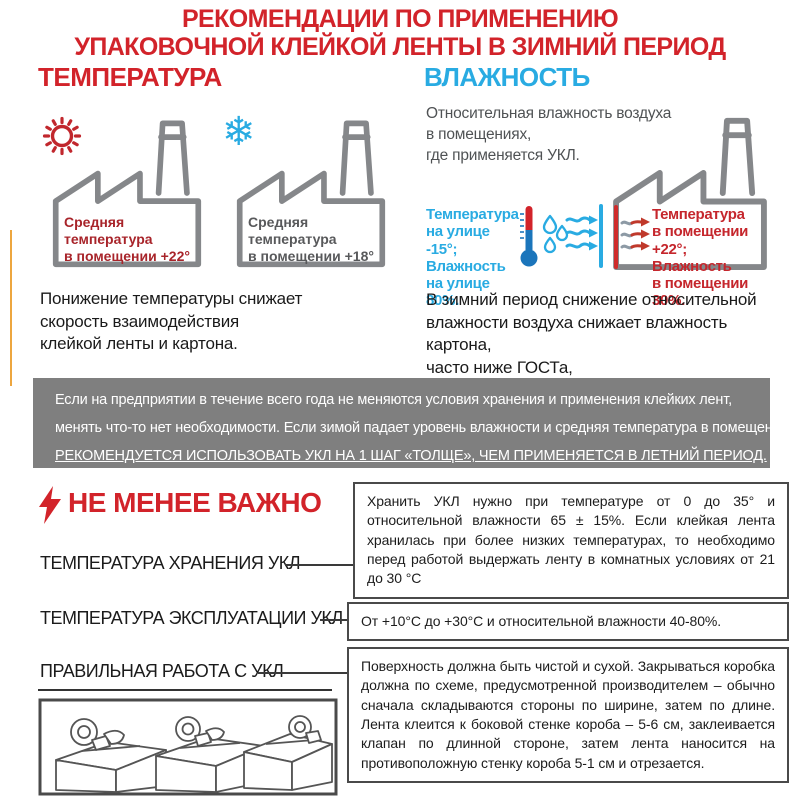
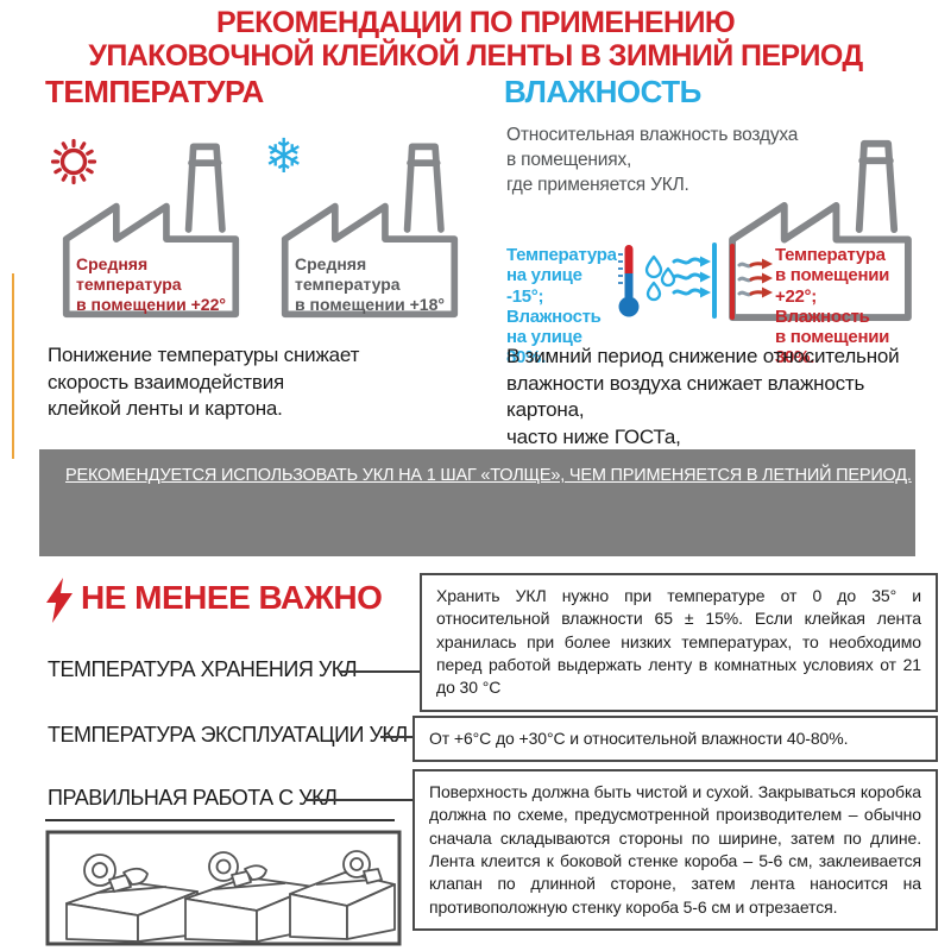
  РЕКОМЕНДАЦИИ ПО ПРИМЕНЕНИЮ
  УПАКОВОЧНОЙ КЛЕЙКОЙ ЛЕНТЫ В ЗИМНИЙ ПЕРИОД
  ТЕМПЕРАТУРА
  ВЛАЖНОСТЬ
  Средняя температура
  в помещении +22°
  ❄
  Средняя температура
  в помещении +18°
  Понижение температуры снижает
  скорость взаимодействия
  клейкой ленты и картона.
  Относительная влажность воздуха
  в помещениях,
  где применяется УКЛ.
  Температура
  на улице -15°;
  Влажность
  на улице 80%.
  Температура
  в помещении +22°;
  Влажность
  в помещении 30%.
  В зимний период снижение относительной
  влажности воздуха снижает влажность картона,
  часто ниже ГОСТа,
- Если на предприятии в течение всего года не меняются условия хранения и применения клейких лент,
- менять что-то нет необходимости. Если зимой падает уровень влажности и средняя температура в помещении,
  РЕКОМЕНДУЕТСЯ ИСПОЛЬЗОВАТЬ УКЛ НА 1 ШАГ «ТОЛЩЕ», ЧЕМ ПРИМЕНЯЕТСЯ В ЛЕТНИЙ ПЕРИОД.
  НЕ МЕНЕЕ ВАЖНО
  Хранить УКЛ нужно при температуре от 0 до 35° и относительной влажности 65 ± 15%. Если клейкая лента хранилась при более низких температурах, то необходимо перед работой выдержать ленту в комнатных условиях от 21 до 30 °C
  ТЕМПЕРАТУРА ХРАНЕНИЯ УКЛ
  ТЕМПЕРАТУРА ЭКСПЛУАТАЦИИ УКЛ
- От +10°С до +30°С и относительной влажности 40-80%.
+ От +6°С до +30°С и относительной влажности 40-80%.
  ПРАВИЛЬНАЯ РАБОТА С УКЛ
- Поверхность должна быть чистой и сухой. Закрываться коробка должна по схеме, предусмотренной производителем – обычно сначала складываются стороны по ширине, затем по длине. Лента клеится к боковой стенке короба – 5-6 см, заклеивается клапан по длинной стороне, затем лента наносится на противоположную стенку короба 5-1 см и отрезается.
+ Поверхность должна быть чистой и сухой. Закрываться коробка должна по схеме, предусмотренной производителем – обычно сначала складываются стороны по ширине, затем по длине. Лента клеится к боковой стенке короба – 5-6 см, заклеивается клапан по длинной стороне, затем лента наносится на противоположную стенку короба 5-6 см и отрезается.
